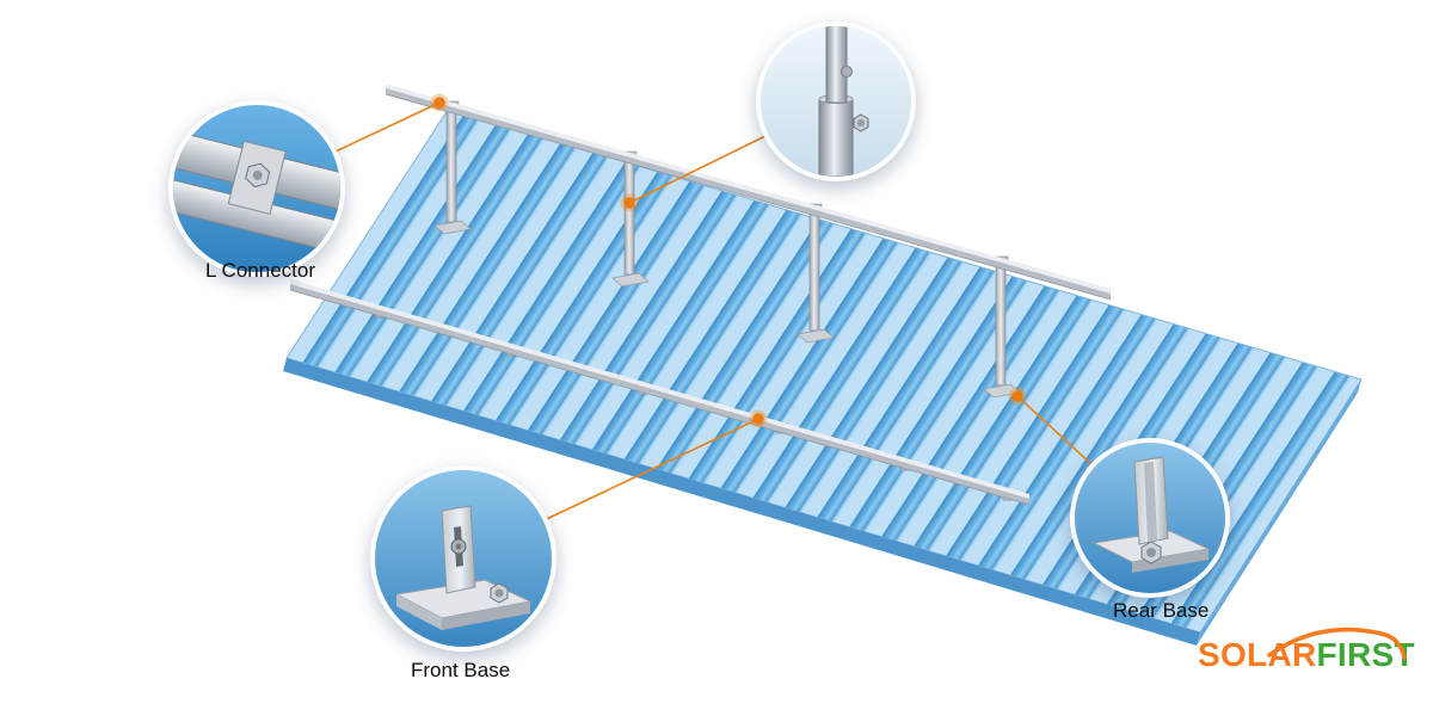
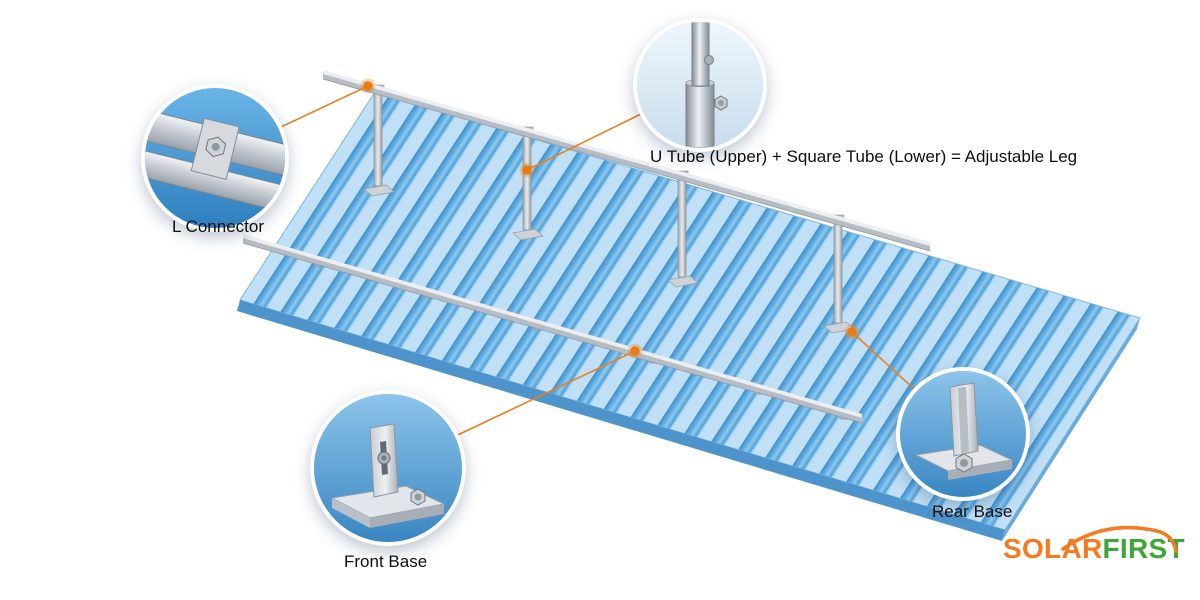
  L Connector
+ U Tube (Upper) + Square Tube (Lower) = Adjustable Leg
  Front Base
  Rear Base
  SOLAR
  FIRS
